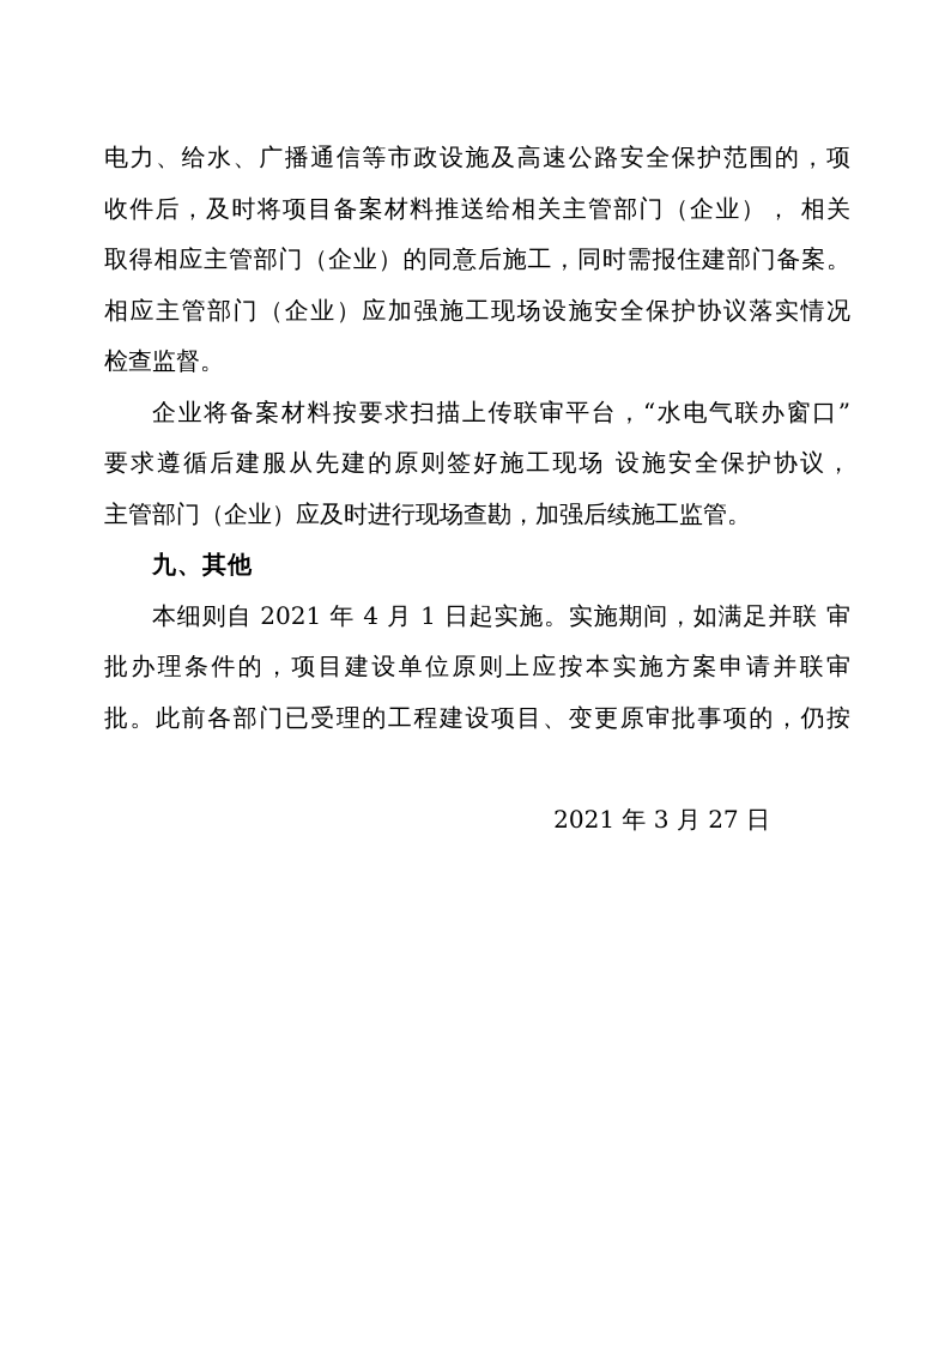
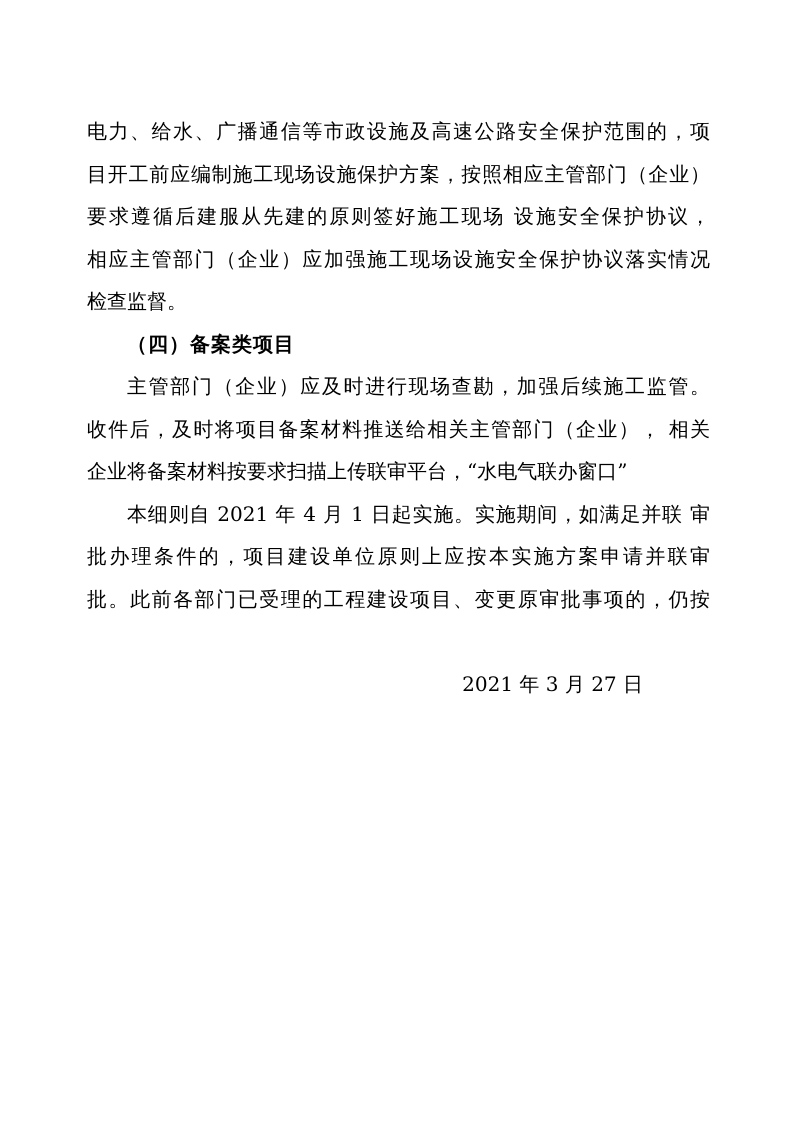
  电力、给水、广播通信等市政设施及高速公路安全保护范围的，项
+ 目开工前应编制施工现场设施保护方案，按照相应主管部门（企业）
- 收件后，及时将项目备案材料推送给相关主管部门（企业）， 相关
+ 要求遵循后建服从先建的原则签好施工现场 设施安全保护协议，
- 取得相应主管部门（企业）的同意后施工，同时需报住建部门备案。
  相应主管部门（企业）应加强施工现场设施安全保护协议落实情况
  检查监督。
+ （四）备案类项目
- 企业将备案材料按要求扫描上传联审平台，“水电气联办窗口”
+ 主管部门（企业）应及时进行现场查勘，加强后续施工监管。
- 要求遵循后建服从先建的原则签好施工现场 设施安全保护协议，
+ 收件后，及时将项目备案材料推送给相关主管部门（企业）， 相关
- 主管部门（企业）应及时进行现场查勘，加强后续施工监管。
+ 企业将备案材料按要求扫描上传联审平台，“水电气联办窗口”
- 九、其他
  本细则自 2021 年 4 月 1 日起实施。实施期间，如满足并联 审
  批办理条件的，项目建设单位原则上应按本实施方案申请并联审
  批。此前各部门已受理的工程建设项目、变更原审批事项的，仍按
  2021 年 3 月 27 日
